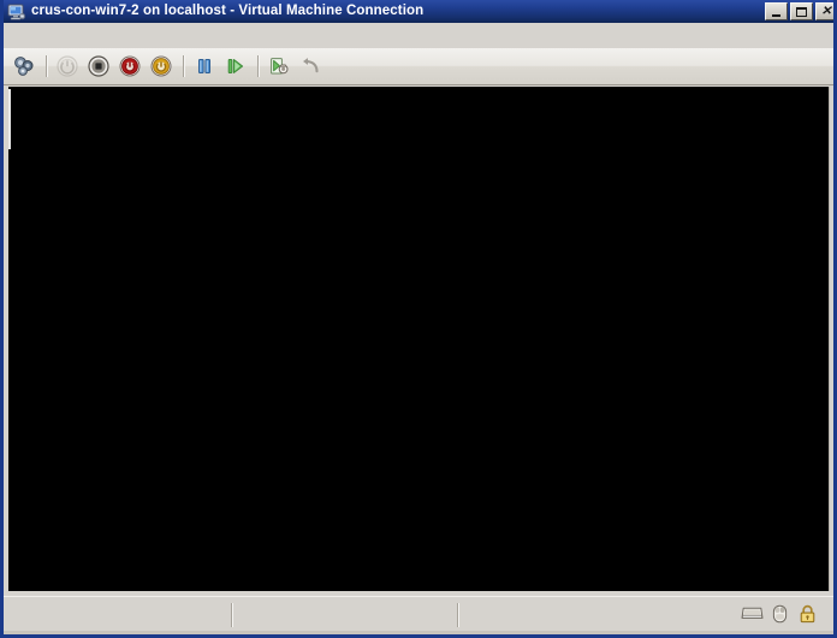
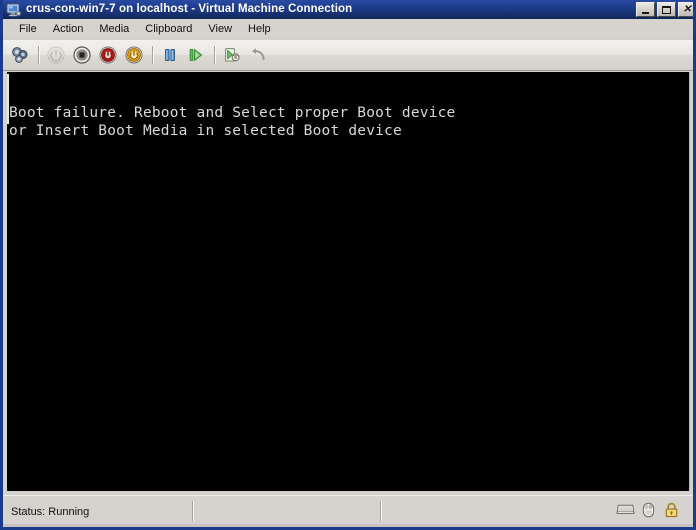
- crus-con-win7-2 on localhost - Virtual Machine Connection
+ crus-con-win7-7 on localhost - Virtual Machine Connection
  ✕
+ File
+ Action
+ Media
+ Clipboard
+ View
+ Help
+ Boot failure. Reboot and Select proper Boot device
+ or Insert Boot Media in selected Boot device
+ Status: Running
